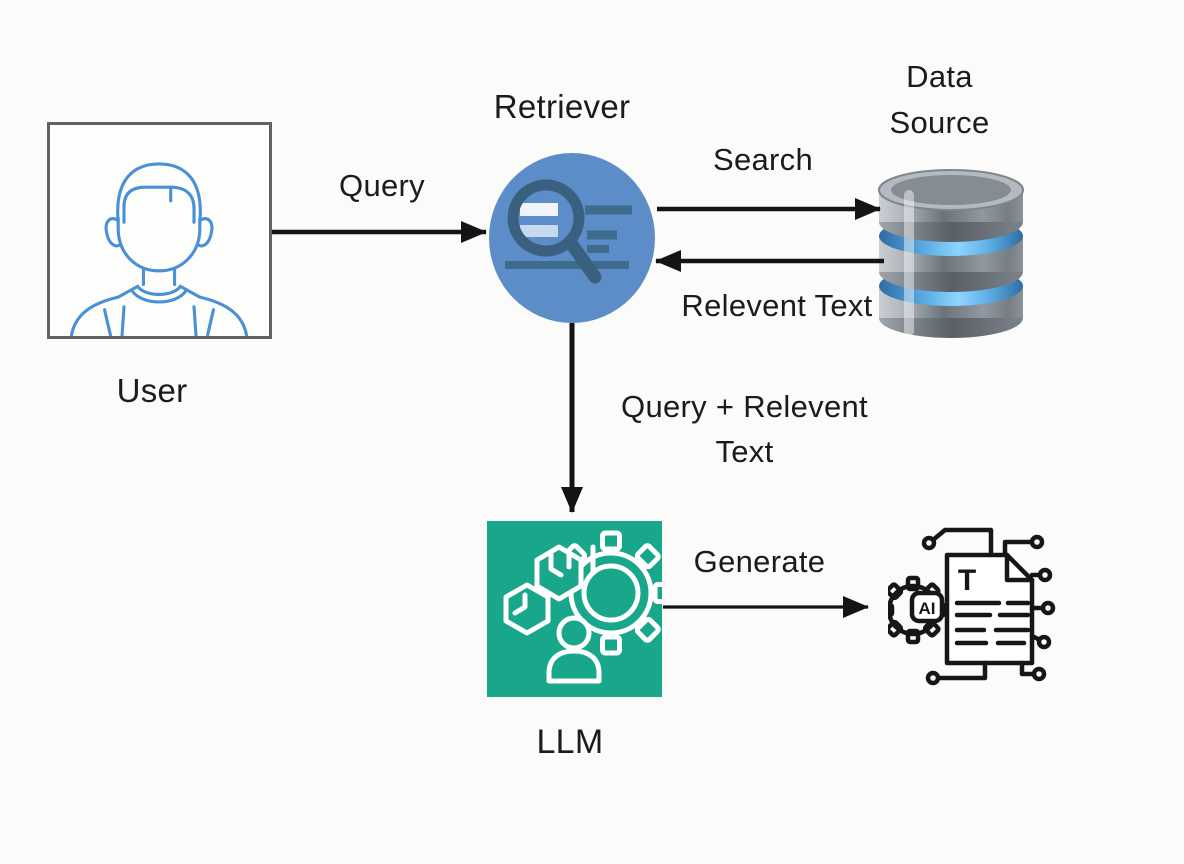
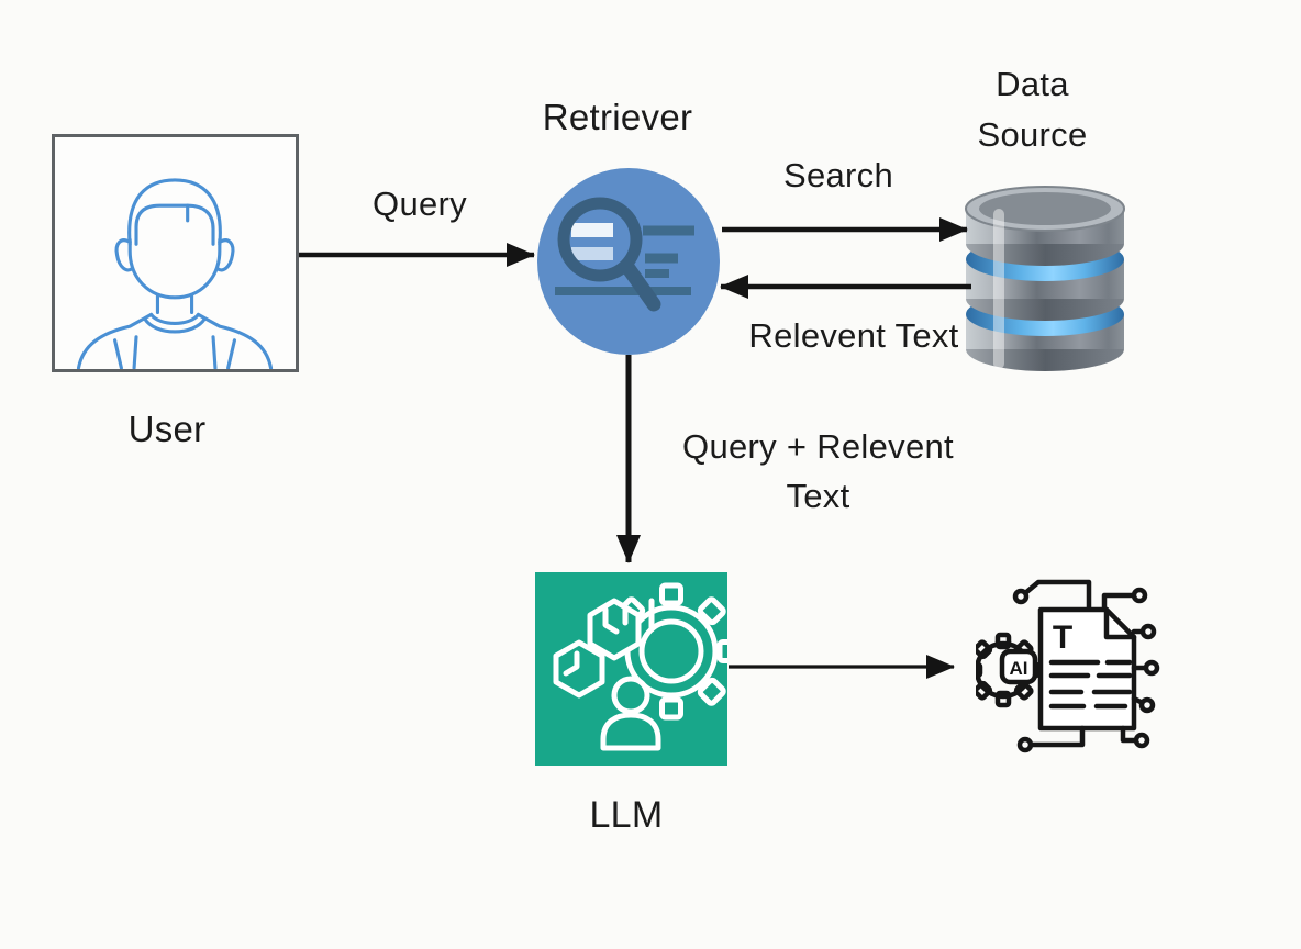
  User
  Retriever
  Data
  Source
  LLM
  T
  AI
  Query
  Search
  Relevent Text
  Query + Relevent
  Text
- Generate
